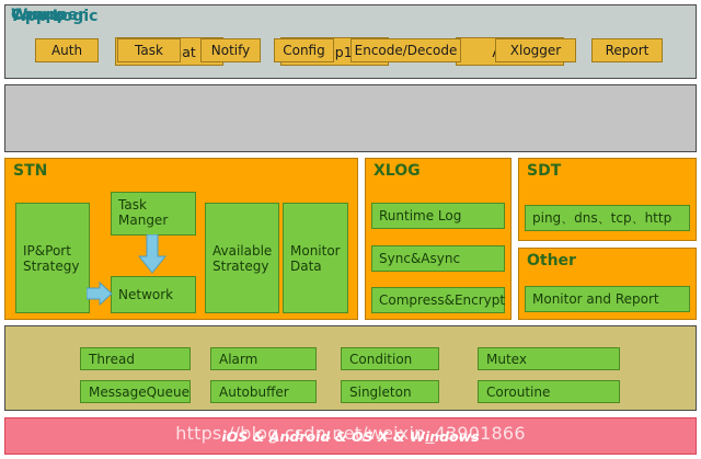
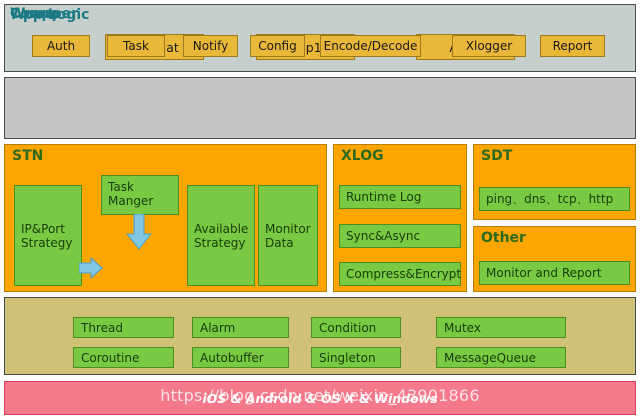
  App Logic
  Wrapper
  Auth
  Task
  Notify
  Config
  Encode/Decode
  Xlogger
  Report
  STN
  IP&Port
  Strategy
  Task
  Manger
- Network
  Available
  Strategy
  Monitor
  Data
  XLOG
  Runtime Log
  Sync&Async
  Compress&Encrypt
  SDT
  ping、dns、tcp、http
  Other
  Monitor and Report
  Comm
  Thread
  Alarm
  Condition
  Mutex
- MessageQueue
+ Coroutine
  Autobuffer
  Singleton
- Coroutine
+ MessageQueue
  iOS & Android & OS X & Windows
  https://blog.csdn.net/weixin_43901866
